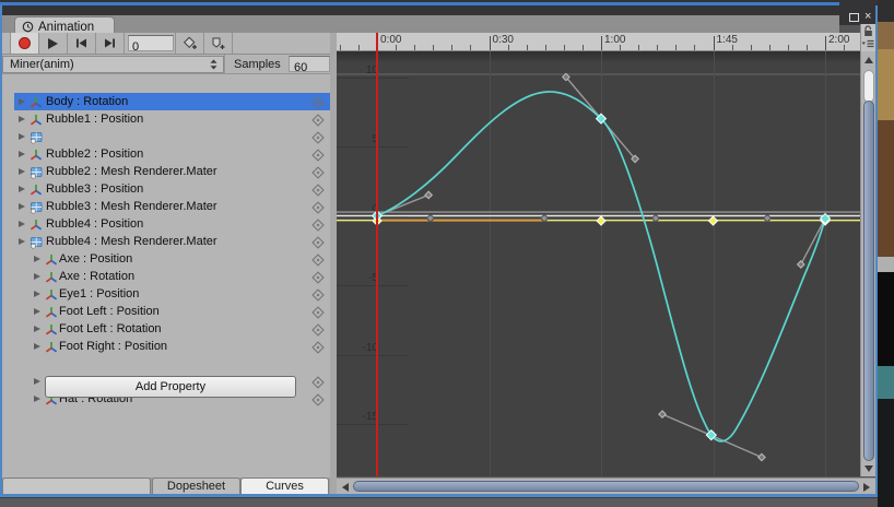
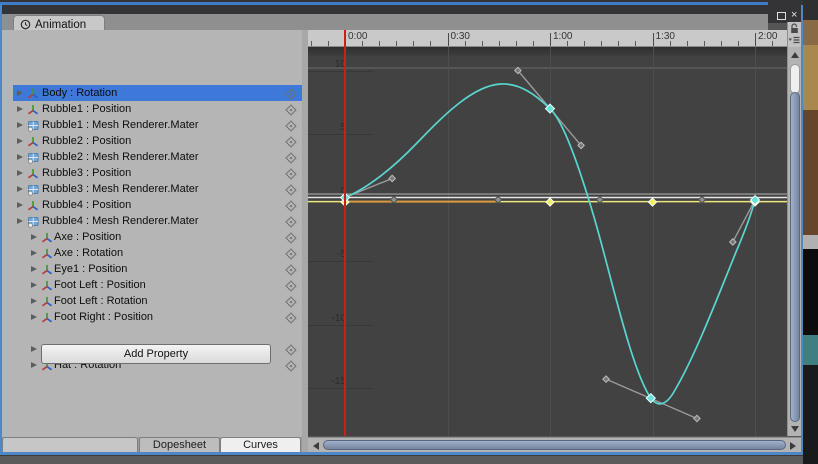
  ×
  Animation
- 0
- Miner(anim)
- Samples
- 60
  Body : Rotation
  Rubble1 : Position
+ Rubble1 : Mesh Renderer.Mater
  Rubble2 : Position
  Rubble2 : Mesh Renderer.Mater
  Rubble3 : Position
  Rubble3 : Mesh Renderer.Mater
  Rubble4 : Position
  Rubble4 : Mesh Renderer.Mater
  Axe : Position
  Axe : Rotation
  Eye1 : Position
  Foot Left : Position
  Foot Left : Rotation
  Foot Right : Position
  Hat : Rotation
  Add Property
  Dopesheet
  Curves
  0:00
  0:30
  1:00
- 1:45
+ 1:30
  2:00
